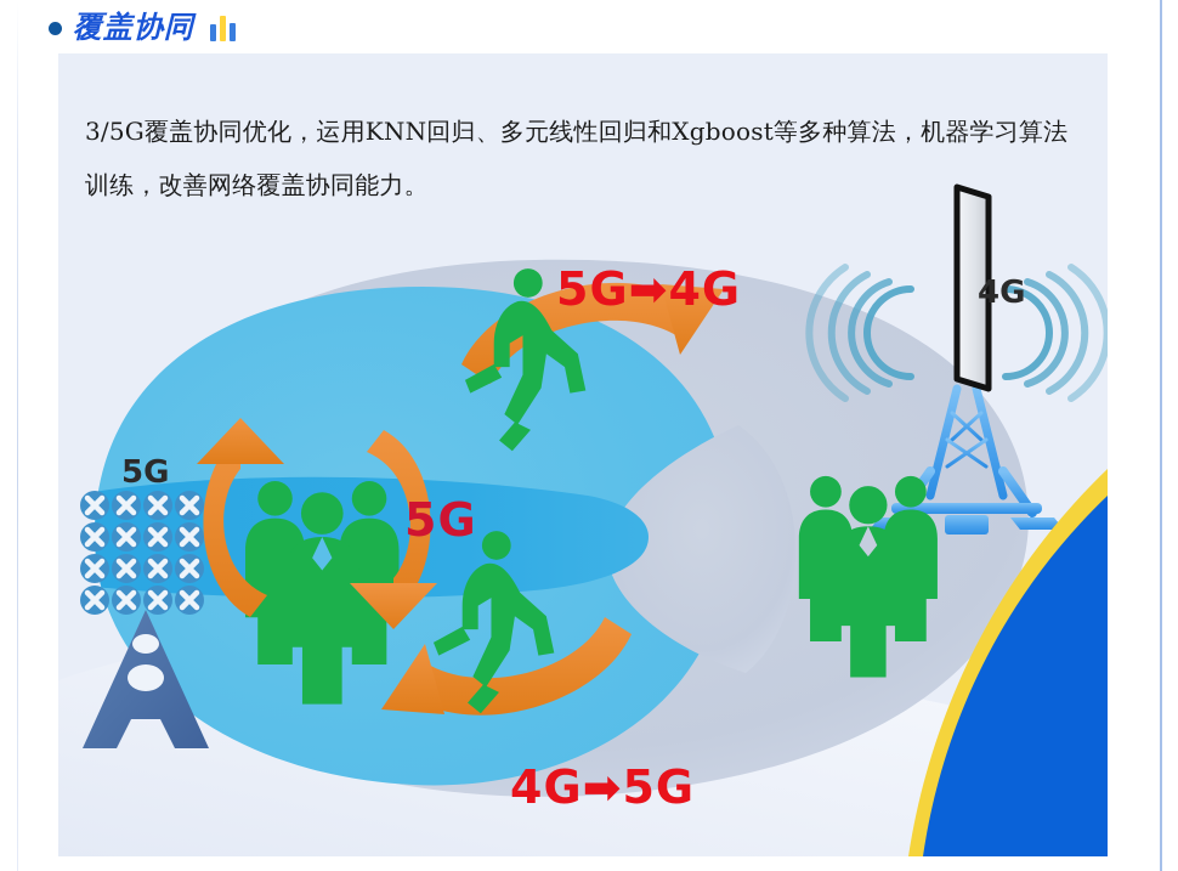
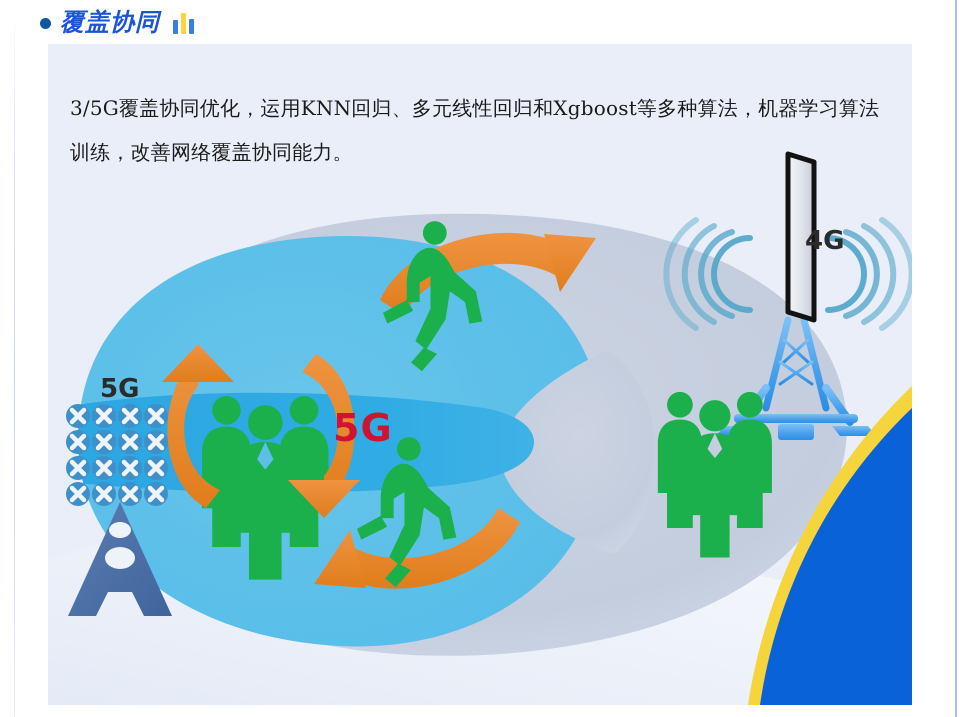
  覆盖协同
  3/5G覆盖协同优化，运用KNN回归、多元线性回归和Xgboost等多种算法，机器学习算法训练，改善网络覆盖协同能力。
- 5G➡4G
- 4G➡5G
  5G
  5G
  4G
